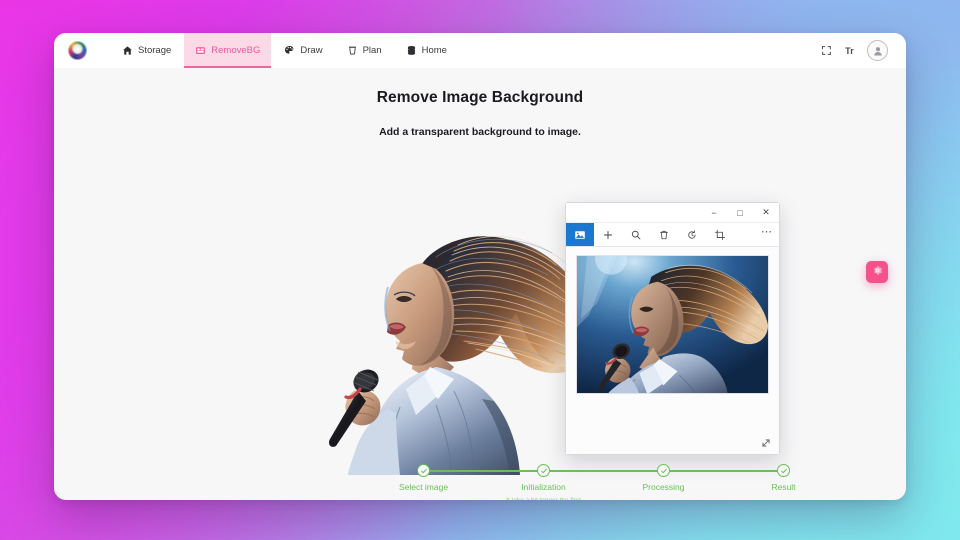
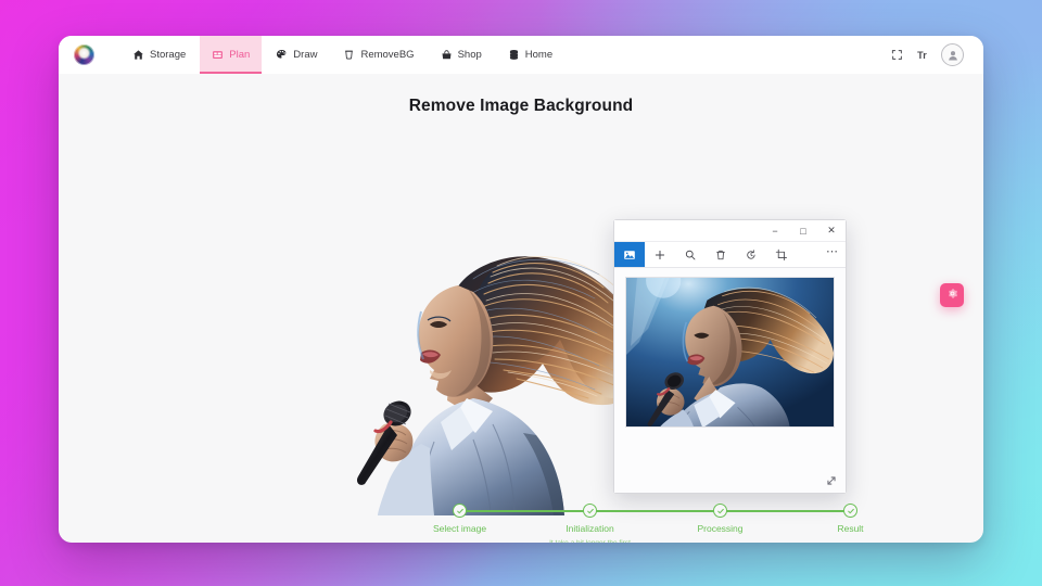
  Storage
- RemoveBG
+ Plan
  Draw
- Plan
+ RemoveBG
+ Shop
  Home
  Tr
  Remove Image Background
- Add a transparent background to image.
  −
  □
  ✕
  ⋯
  Select image
  Initialization
  Processing
  Result
